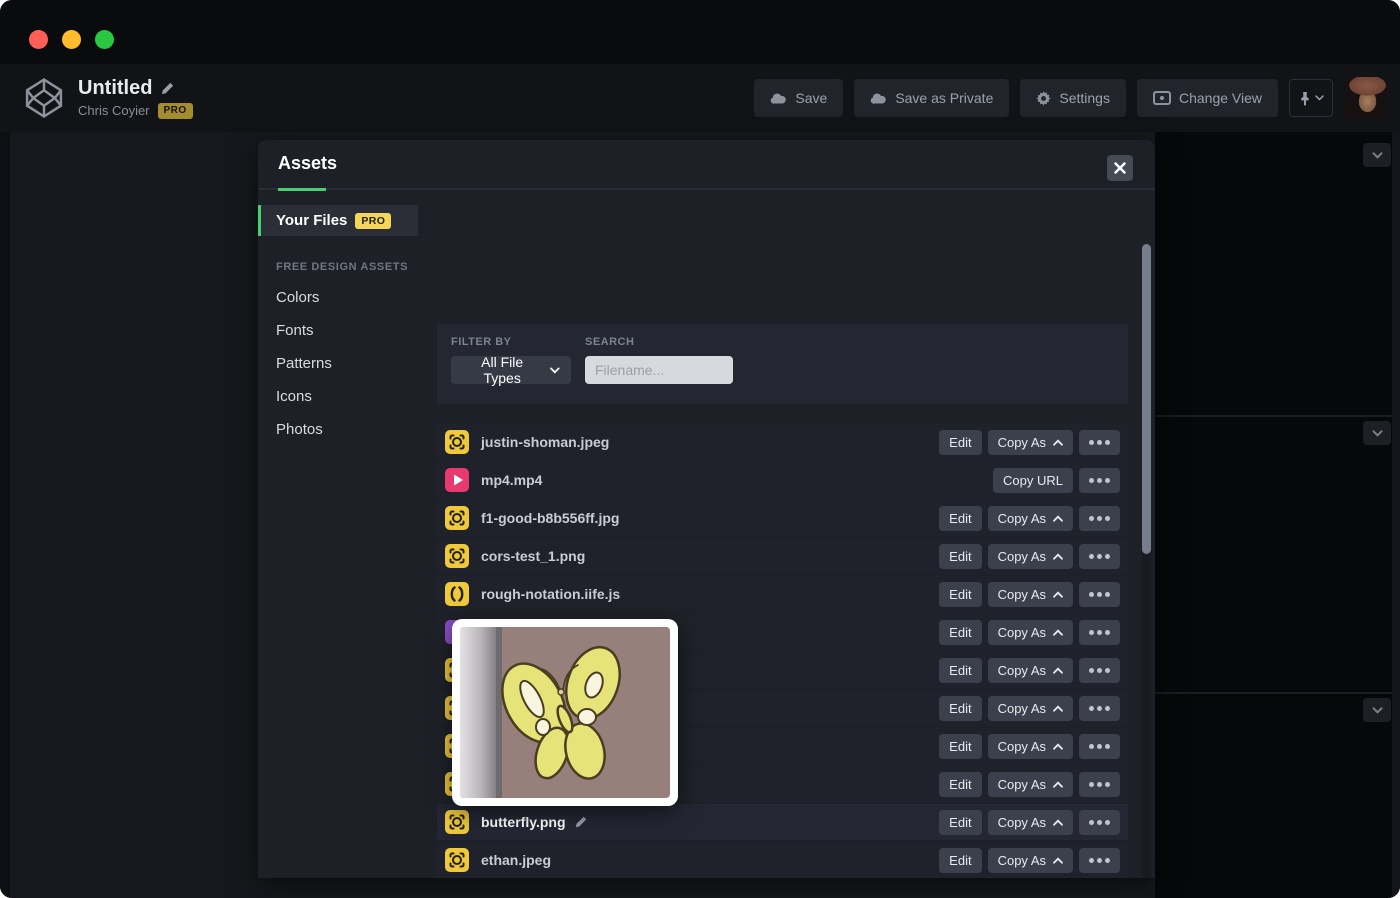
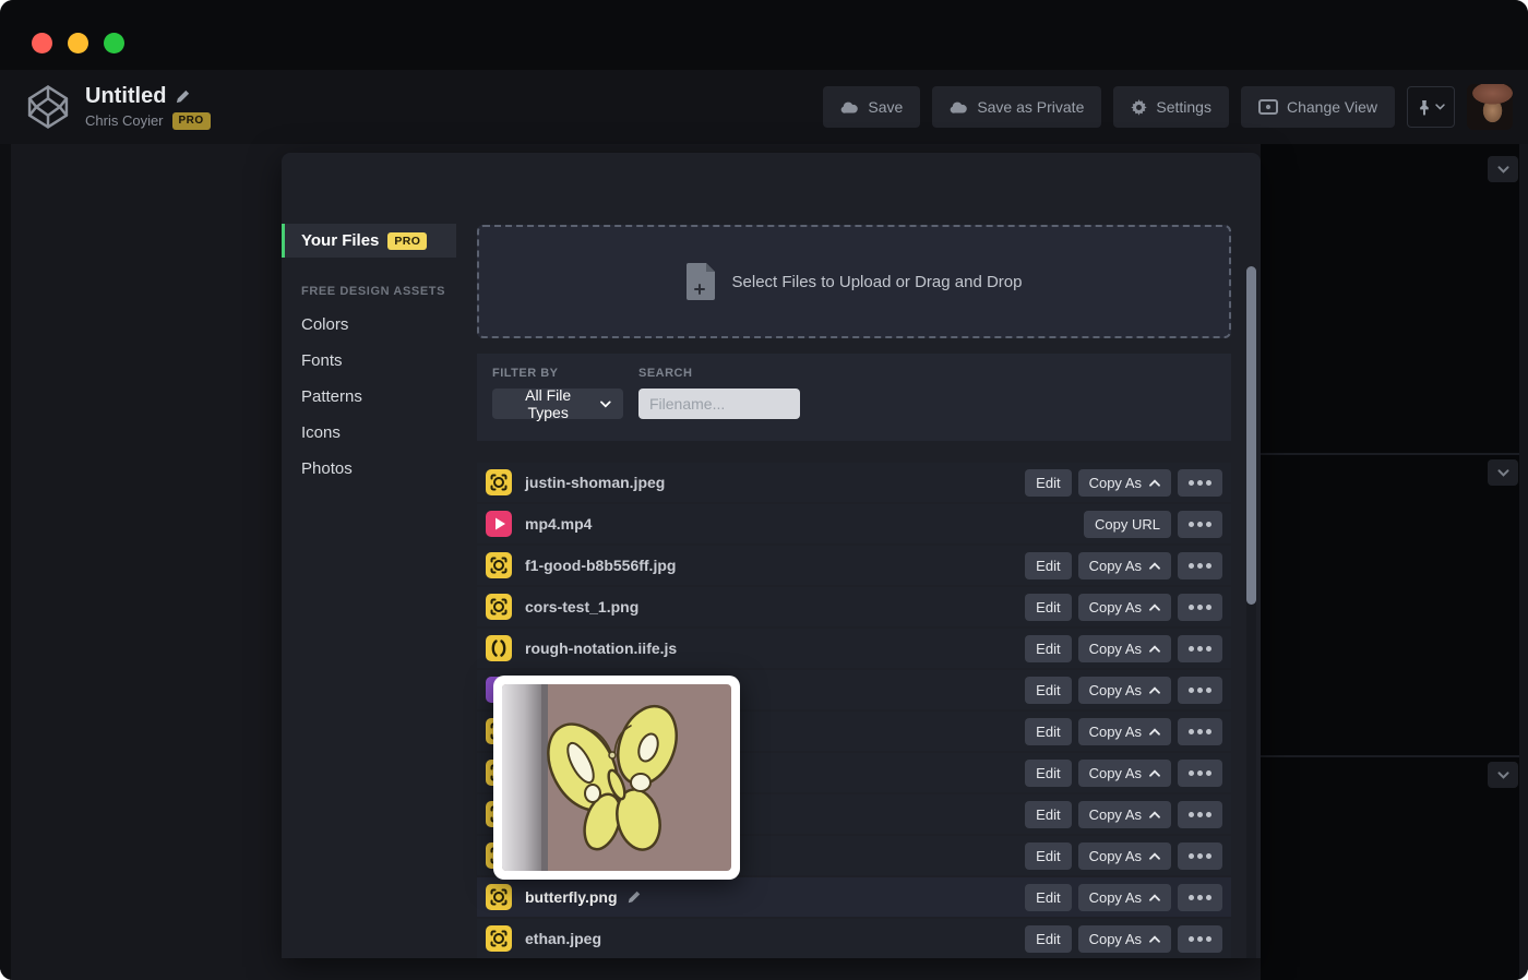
  Untitled
  Chris Coyier
  PRO
  Save
  Save as Private
  Settings
  Change View
- Assets
  Your Files
  PRO
  FREE DESIGN ASSETS
  Colors
  Fonts
  Patterns
  Icons
  Photos
+ Select Files to Upload or Drag and Drop
  FILTER BY
  All File Types
  SEARCH
  Filename...
  justin-shoman.jpeg
  Edit
  Copy As
  mp4.mp4
  Copy URL
  f1-good-b8b556ff.jpg
  Edit
  Copy As
  cors-test_1.png
  Edit
  Copy As
  rough-notation.iife.js
  Edit
  Copy As
  Edit
  Copy As
  Edit
  Copy As
  Edit
  Copy As
  Edit
  Copy As
  Edit
  Copy As
  butterfly.png
  Edit
  Copy As
  ethan.jpeg
  Edit
  Copy As
